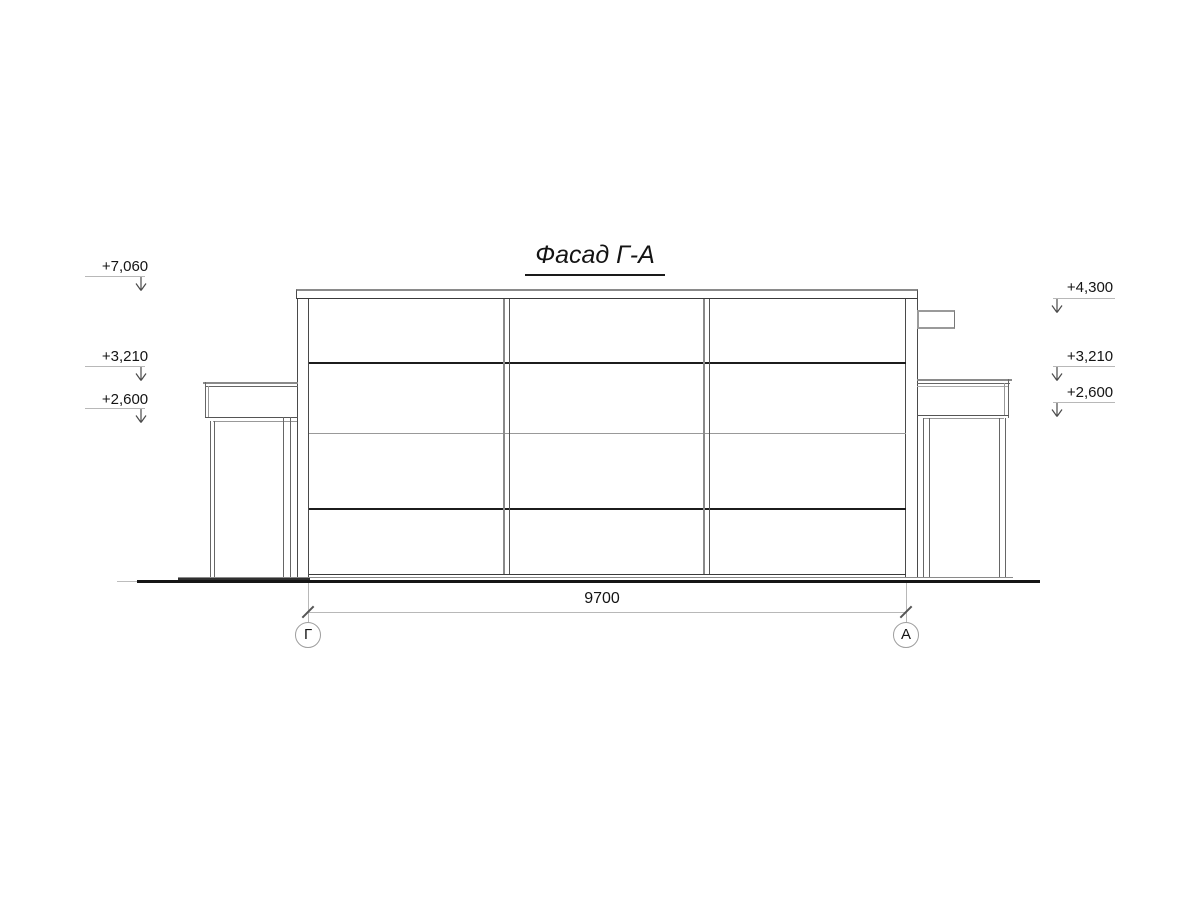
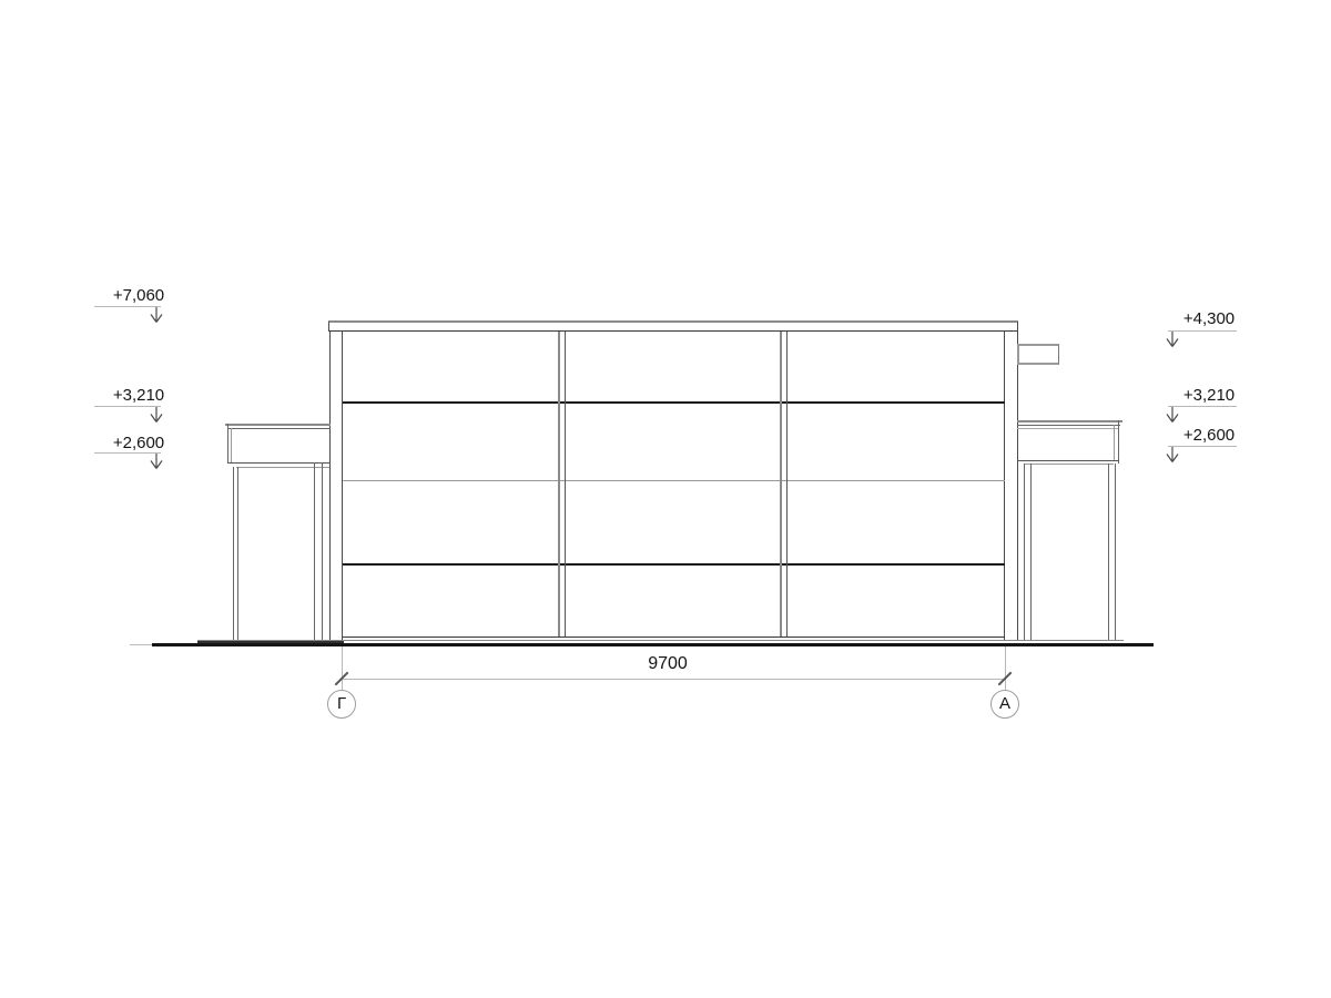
- Фасад Г-А
  +7,060
  +3,210
  +2,600
  +4,300
  +3,210
  +2,600
  9700
  Г
  А
